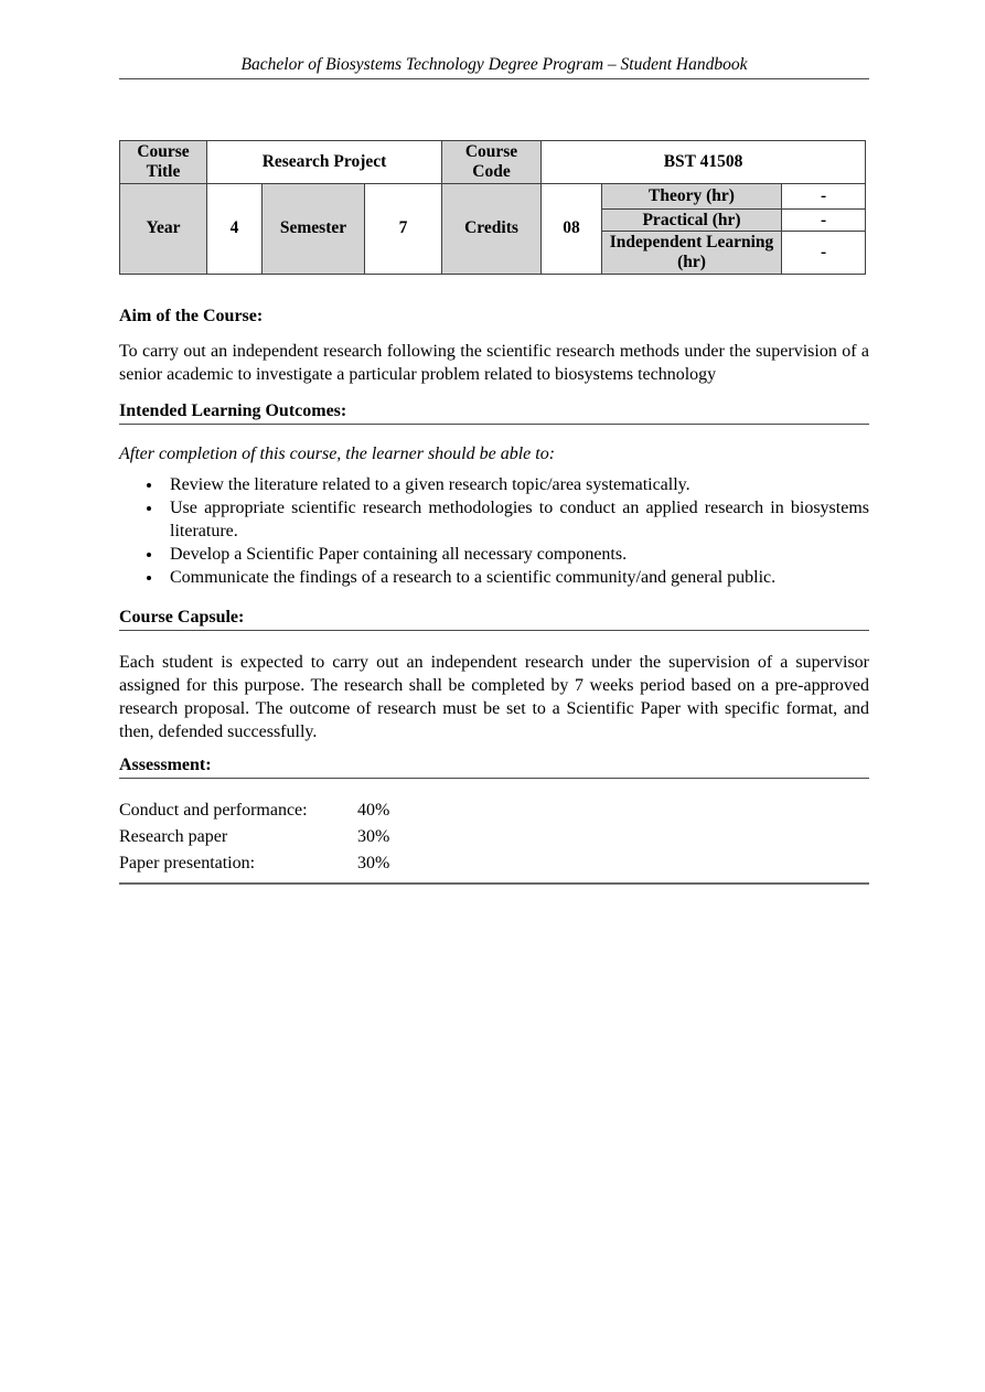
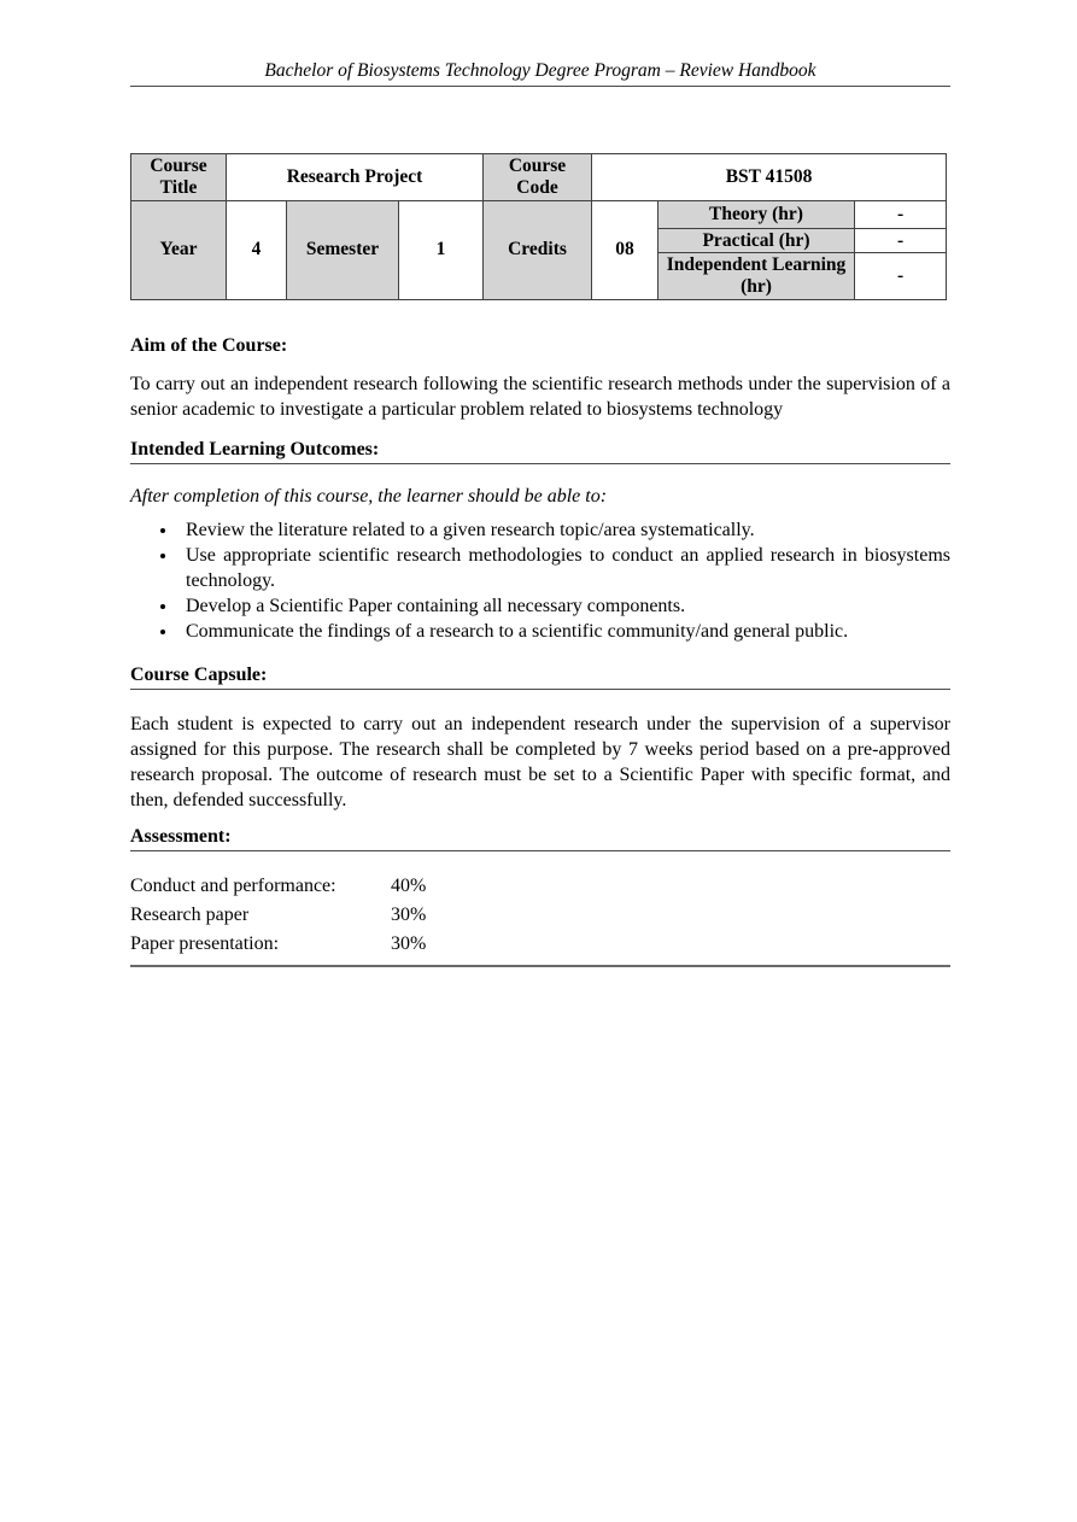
- Bachelor of Biosystems Technology Degree Program – Student Handbook
+ Bachelor of Biosystems Technology Degree Program – Review Handbook
  Course Title	Research Project	Course Code	BST 41508
- Year	4	Semester	7	Credits	08	Theory (hr)	-
+ Year	4	Semester	1	Credits	08	Theory (hr)	-
  Practical (hr)	-
  Independent Learning (hr)	-
  Aim of the Course:
  To carry out an independent research following the scientific research methods under the supervision of a senior academic to investigate a particular problem related to biosystems technology
  Intended Learning Outcomes:
  After completion of this course, the learner should be able to:
  Review the literature related to a given research topic/area systematically.
- Use appropriate scientific research methodologies to conduct an applied research in biosystems literature.
+ Use appropriate scientific research methodologies to conduct an applied research in biosystems technology.
  Develop a Scientific Paper containing all necessary components.
  Communicate the findings of a research to a scientific community/and general public.
  Course Capsule:
  Each student is expected to carry out an independent research under the supervision of a supervisor assigned for this purpose. The research shall be completed by 7 weeks period based on a pre-approved research proposal. The outcome of research must be set to a Scientific Paper with specific format, and then, defended successfully.
  Assessment:
  Conduct and performance:
  40%
  Research paper
  30%
  Paper presentation:
  30%
